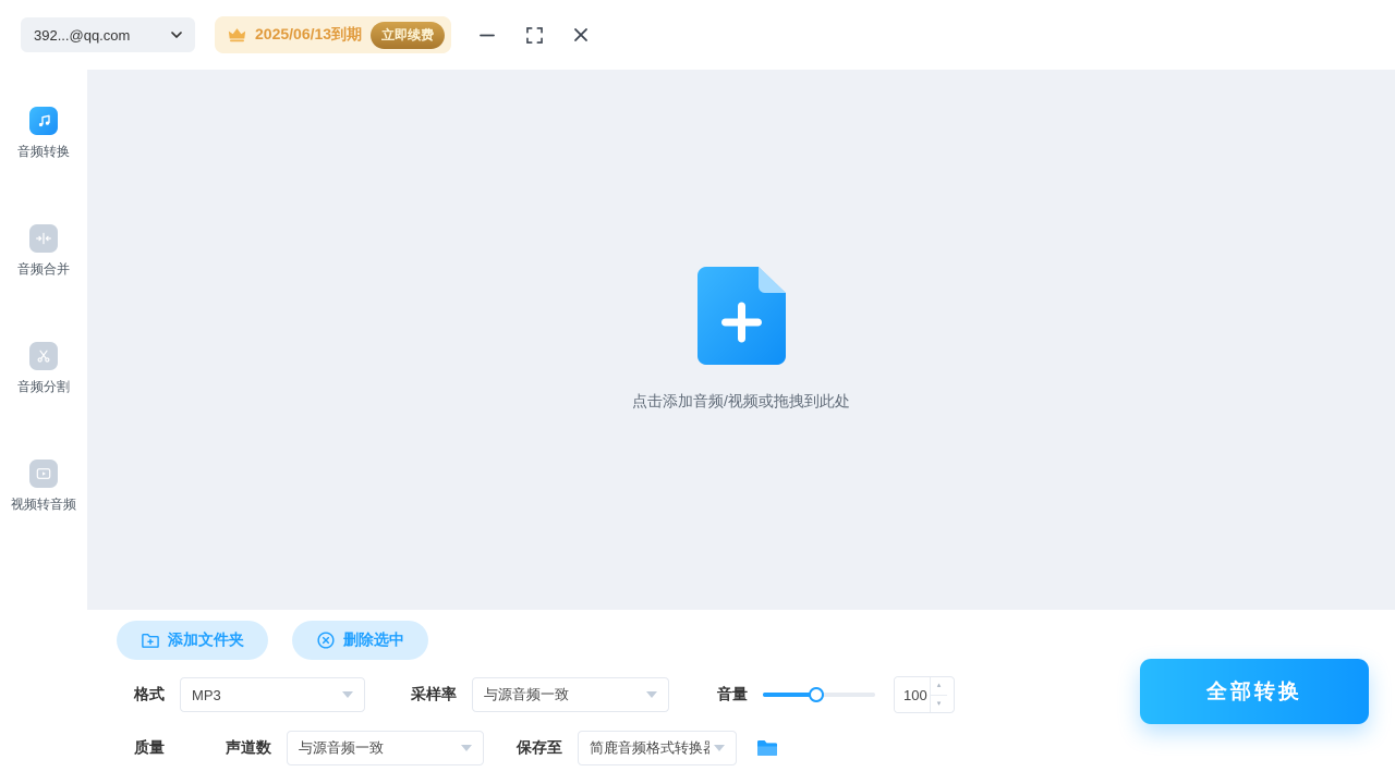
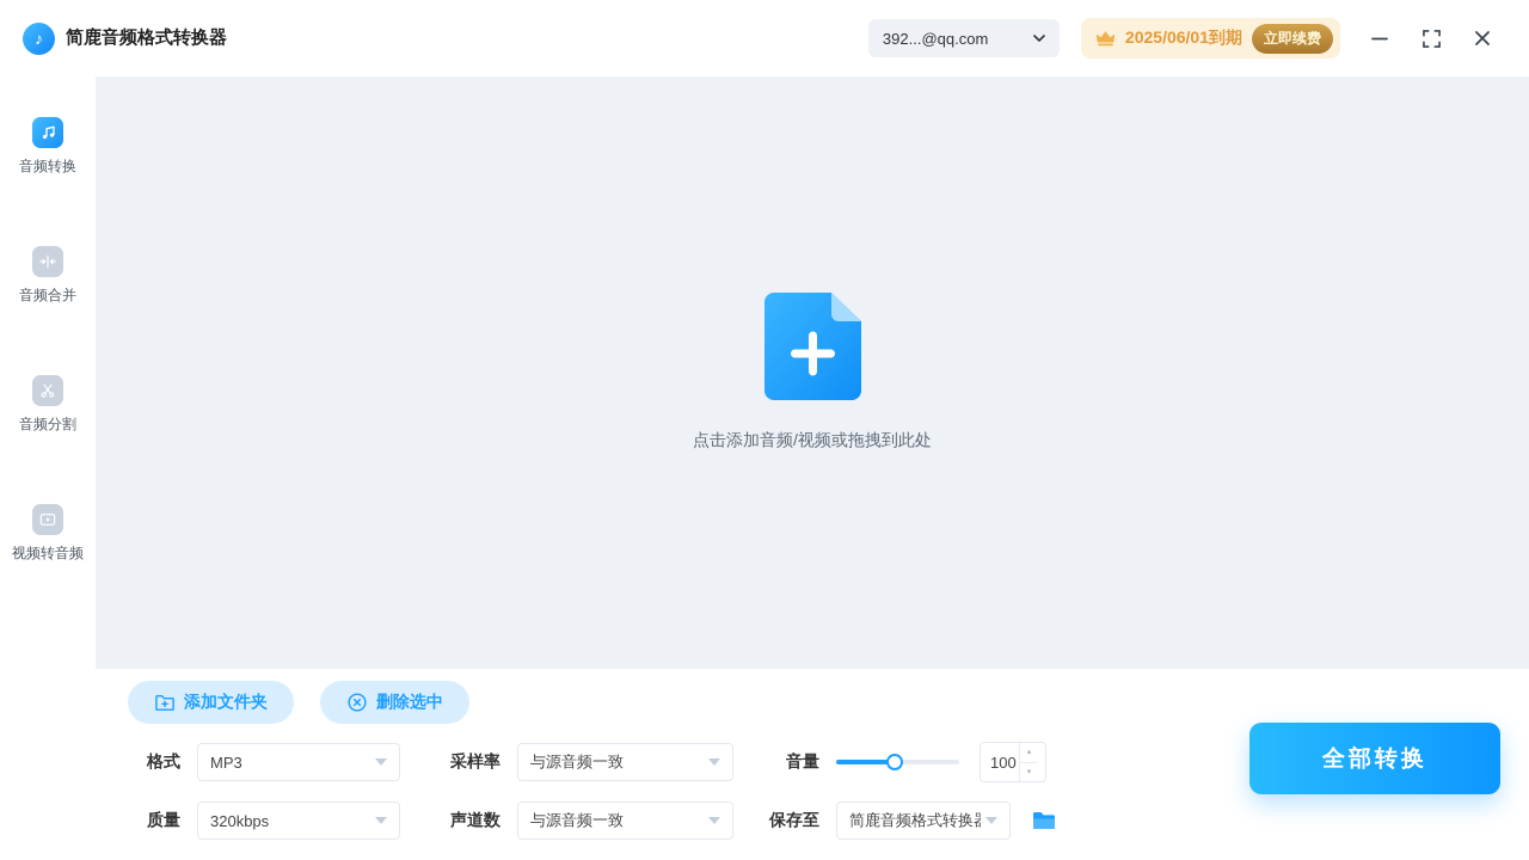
+ ♪
+ 简鹿音频格式转换器
  392...@qq.com
- 2025/06/13到期
+ 2025/06/01到期
  立即续费
  音频转换
  音频合并
  音频分割
  视频转音频
  点击添加音频/视频或拖拽到此处
  添加文件夹
  删除选中
  格式
  MP3
  采样率
  与源音频一致
  音量
  100
  质量
+ 320kbps
  声道数
  与源音频一致
  保存至
  简鹿音频格式转换
  全部转换
